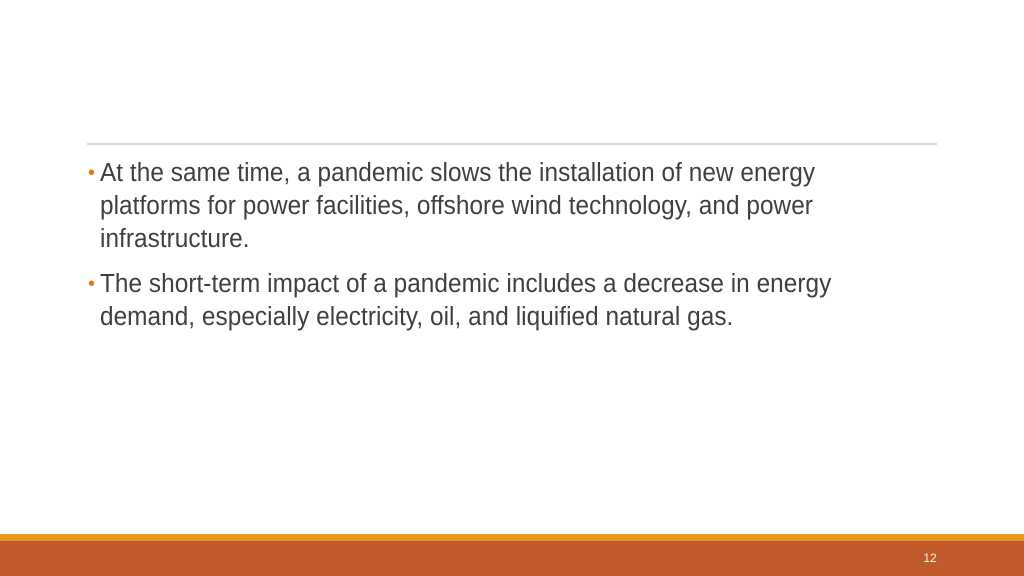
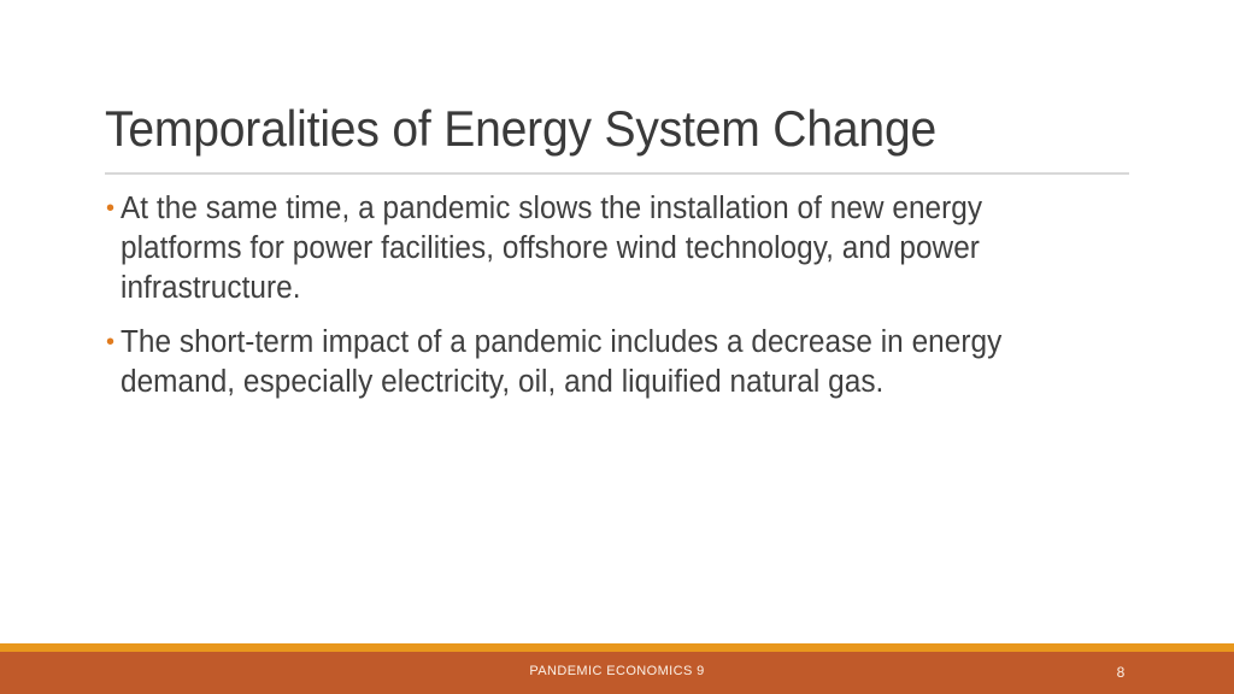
+ Temporalities of Energy System Change
  •
  At the same time, a pandemic slows the installation of new energy platforms for power facilities, offshore wind technology, and power infrastructure.
  •
  The short-term impact of a pandemic includes a decrease in energy demand, especially electricity, oil, and liquified natural gas.
+ PANDEMIC ECONOMICS 9
- 12
+ 8
